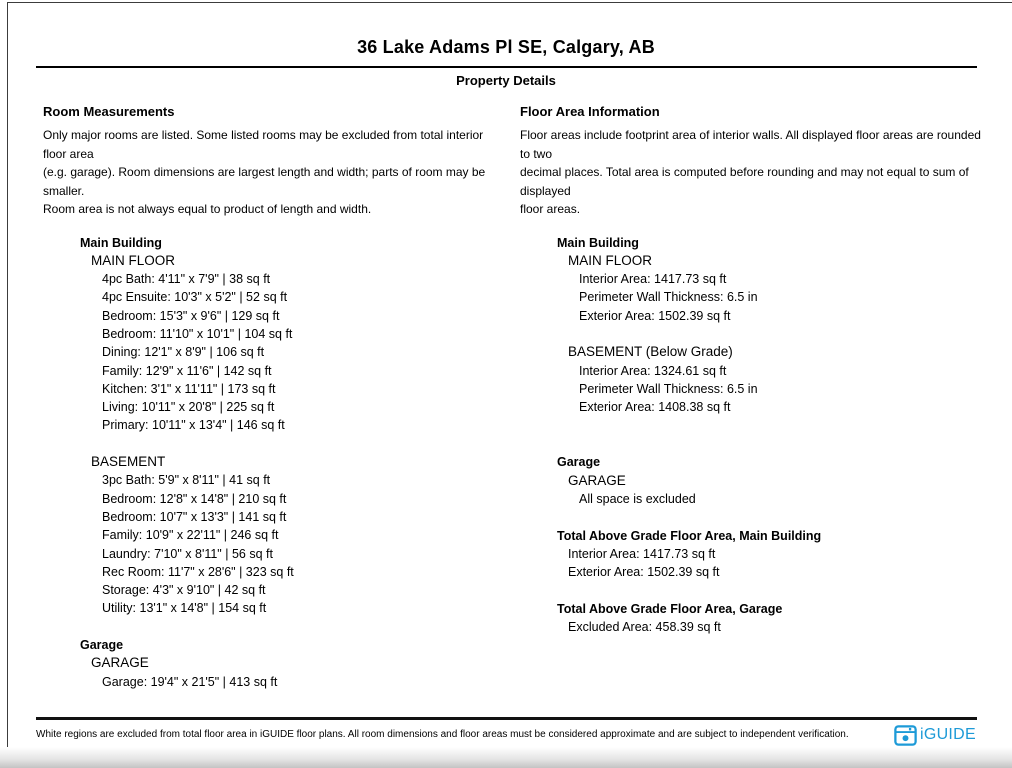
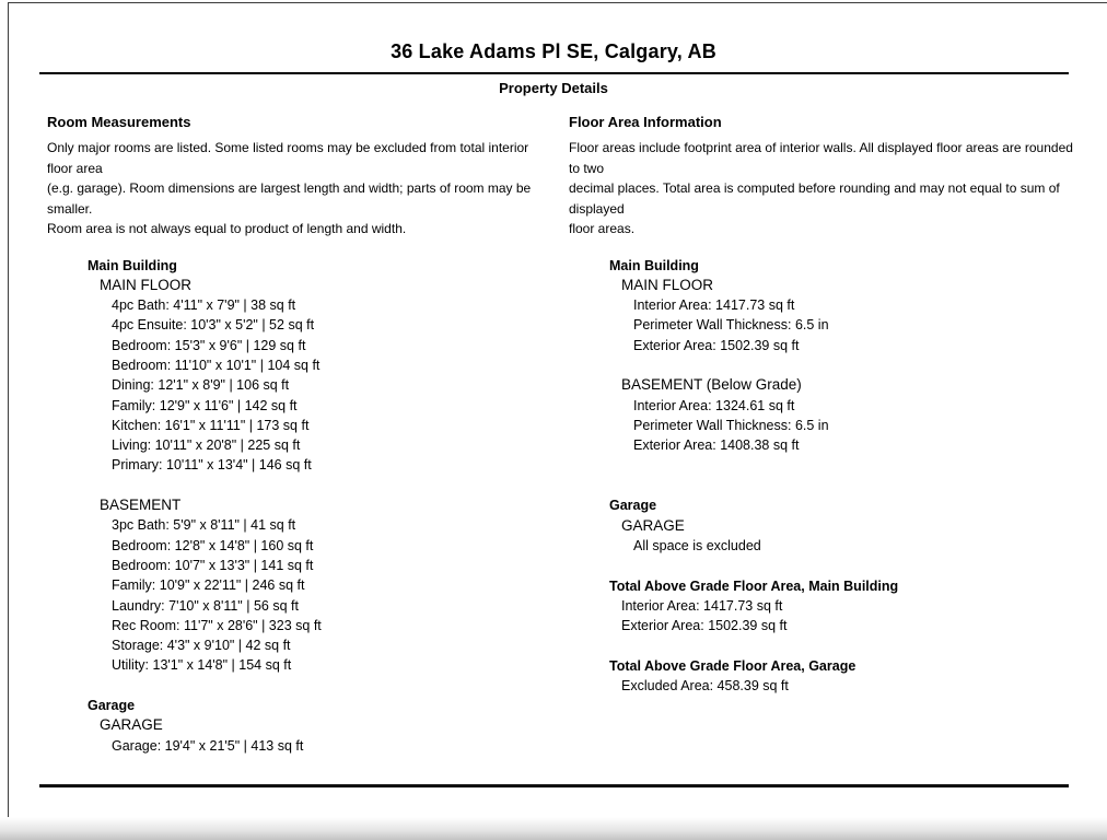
  36 Lake Adams Pl SE, Calgary, AB
  Property Details
  Room Measurements
  Only major rooms are listed. Some listed rooms may be excluded from total interior floor area
  (e.g. garage). Room dimensions are largest length and width; parts of room may be smaller.
  Room area is not always equal to product of length and width.
  Main Building
  MAIN FLOOR
  4pc Bath: 4'11" x 7'9" | 38 sq ft
  4pc Ensuite: 10'3" x 5'2" | 52 sq ft
  Bedroom: 15'3" x 9'6" | 129 sq ft
  Bedroom: 11'10" x 10'1" | 104 sq ft
  Dining: 12'1" x 8'9" | 106 sq ft
  Family: 12'9" x 11'6" | 142 sq ft
- Kitchen: 3'1" x 11'11" | 173 sq ft
+ Kitchen: 16'1" x 11'11" | 173 sq ft
  Living: 10'11" x 20'8" | 225 sq ft
  Primary: 10'11" x 13'4" | 146 sq ft
  BASEMENT
  3pc Bath: 5'9" x 8'11" | 41 sq ft
- Bedroom: 12'8" x 14'8" | 210 sq ft
+ Bedroom: 12'8" x 14'8" | 160 sq ft
  Bedroom: 10'7" x 13'3" | 141 sq ft
  Family: 10'9" x 22'11" | 246 sq ft
  Laundry: 7'10" x 8'11" | 56 sq ft
  Rec Room: 11'7" x 28'6" | 323 sq ft
  Storage: 4'3" x 9'10" | 42 sq ft
  Utility: 13'1" x 14'8" | 154 sq ft
  Garage
  GARAGE
  Garage: 19'4" x 21'5" | 413 sq ft
  Floor Area Information
  Floor areas include footprint area of interior walls. All displayed floor areas are rounded to two
  decimal places. Total area is computed before rounding and may not equal to sum of displayed
  floor areas.
  Main Building
  MAIN FLOOR
  Interior Area: 1417.73 sq ft
  Perimeter Wall Thickness: 6.5 in
  Exterior Area: 1502.39 sq ft
  BASEMENT (Below Grade)
  Interior Area: 1324.61 sq ft
  Perimeter Wall Thickness: 6.5 in
  Exterior Area: 1408.38 sq ft
  Garage
  GARAGE
  All space is excluded
  Total Above Grade Floor Area, Main Building
  Interior Area: 1417.73 sq ft
  Exterior Area: 1502.39 sq ft
  Total Above Grade Floor Area, Garage
  Excluded Area: 458.39 sq ft
- White regions are excluded from total floor area in iGUIDE floor plans. All room dimensions and floor areas must be considered approximate and are subject to independent verification.
- iGUIDE
